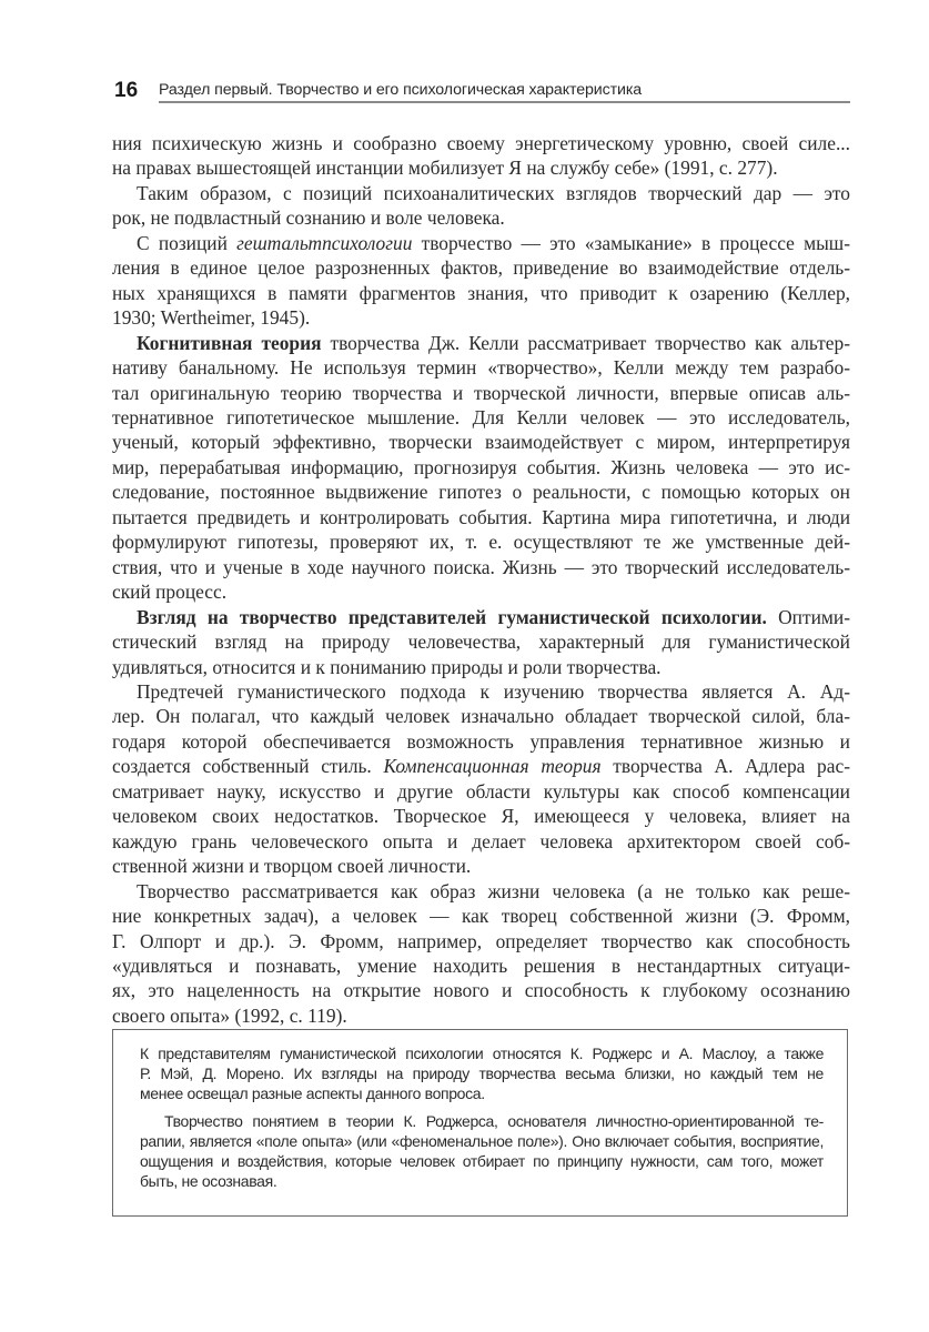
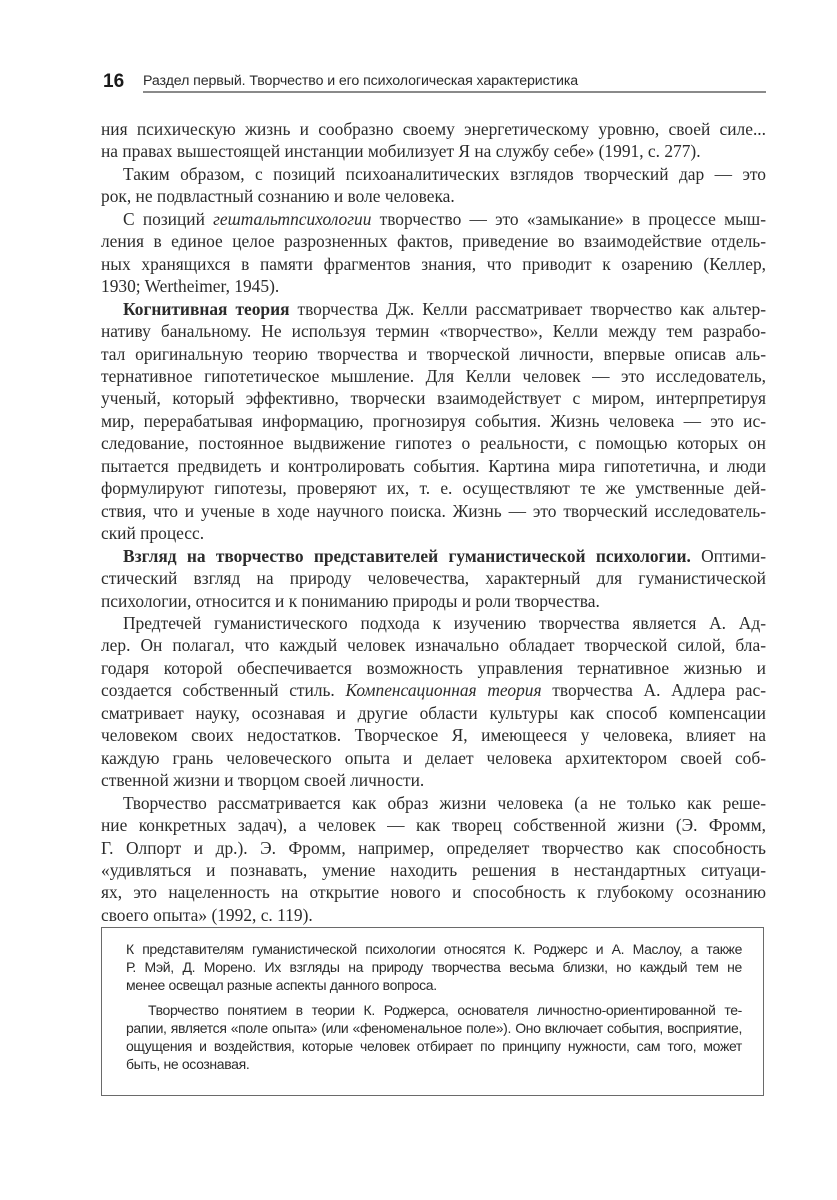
  16
  Раздел первый. Творчество и его психологическая характеристика
  ния психическую жизнь и сообразно своему энергетическому уровню, своей силе...
  на правах вышестоящей инстанции мобилизует Я на службу себе» (1991, с. 277).
  Таким образом, с позиций психоаналитических взглядов творческий дар — это
  рок, не подвластный сознанию и воле человека.
  С позиций гештальтпсихологии творчество — это «замыкание» в процессе мыш-
  ления в единое целое разрозненных фактов, приведение во взаимодействие отдель-
  ных хранящихся в памяти фрагментов знания, что приводит к озарению (Келлер,
  1930; Wertheimer, 1945).
  Когнитивная теория творчества Дж. Келли рассматривает творчество как альтер-
  нативу банальному. Не используя термин «творчество», Келли между тем разрабо-
  тал оригинальную теорию творчества и творческой личности, впервые описав аль-
  тернативное гипотетическое мышление. Для Келли человек — это исследователь,
  ученый, который эффективно, творчески взаимодействует с миром, интерпретируя
  мир, перерабатывая информацию, прогнозируя события. Жизнь человека — это ис-
  следование, постоянное выдвижение гипотез о реальности, с помощью которых он
  пытается предвидеть и контролировать события. Картина мира гипотетична, и люди
  формулируют гипотезы, проверяют их, т. е. осуществляют те же умственные дей-
  ствия, что и ученые в ходе научного поиска. Жизнь — это творческий исследователь-
  ский процесс.
  Взгляд на творчество представителей гуманистической психологии. Оптими-
  стический взгляд на природу человечества, характерный для гуманистической
- удивляться, относится и к пониманию природы и роли творчества.
+ психологии, относится и к пониманию природы и роли творчества.
  Предтечей гуманистического подхода к изучению творчества является А. Ад-
  лер. Он полагал, что каждый человек изначально обладает творческой силой, бла-
  годаря которой обеспечивается возможность управления тернативное жизнью и
  создается собственный стиль. Компенсационная теория творчества А. Адлера рас-
- сматривает науку, искусство и другие области культуры как способ компенсации
+ сматривает науку, осознавая и другие области культуры как способ компенсации
  человеком своих недостатков. Творческое Я, имеющееся у человека, влияет на
  каждую грань человеческого опыта и делает человека архитектором своей соб-
  ственной жизни и творцом своей личности.
  Творчество рассматривается как образ жизни человека (а не только как реше-
  ние конкретных задач), а человек — как творец собственной жизни (Э. Фромм,
  Г. Олпорт и др.). Э. Фромм, например, определяет творчество как способность
  «удивляться и познавать, умение находить решения в нестандартных ситуаци-
  ях, это нацеленность на открытие нового и способность к глубокому осознанию
  своего опыта» (1992, с. 119).
  К представителям гуманистической психологии относятся К. Роджерс и А. Маслоу, а также
  Р. Мэй, Д. Морено. Их взгляды на природу творчества весьма близки, но каждый тем не
  менее освещал разные аспекты данного вопроса.
  Творчество понятием в теории К. Роджерса, основателя личностно-ориентированной те-
  рапии, является «поле опыта» (или «феноменальное поле»). Оно включает события, восприятие,
  ощущения и воздействия, которые человек отбирает по принципу нужности, сам того, может
  быть, не осознавая.
